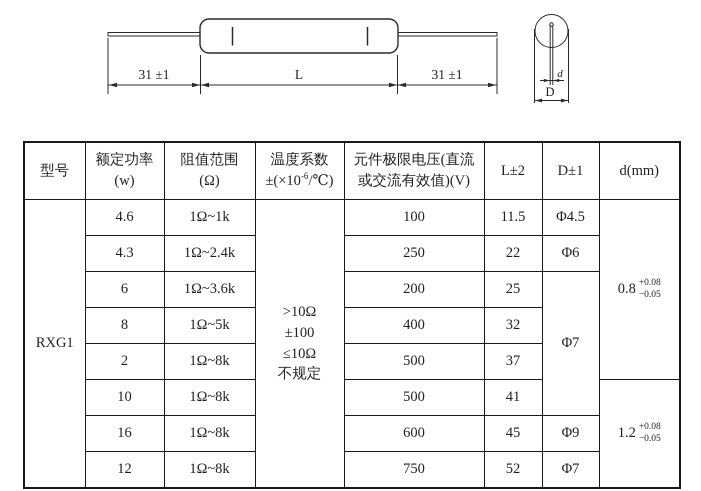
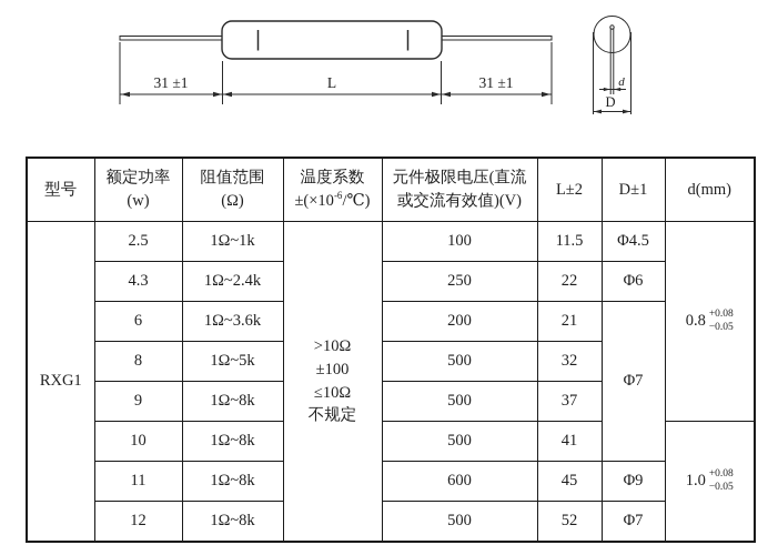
  31 ±1
  L
  31 ±1
  d
  D
  型号	额定功率 (w)	阻值范围 (Ω)	温度系数 ±(×10-6/℃)	元件极限电压(直流 或交流有效值)(V)	L±2	D±1	d(mm)
- RXG1	4.6	1Ω~1k	>10Ω ±100 ≤10Ω 不规定	100	11.5	Φ4.5	0.8 +0.08−0.05
+ RXG1	2.5	1Ω~1k	>10Ω ±100 ≤10Ω 不规定	100	11.5	Φ4.5	0.8 +0.08−0.05
  4.3	1Ω~2.4k	250	22	Φ6
- 6	1Ω~3.6k	200	25	Φ7
+ 6	1Ω~3.6k	200	21	Φ7
- 8	1Ω~5k	400	32
+ 8	1Ω~5k	500	32
- 2	1Ω~8k	500	37
+ 9	1Ω~8k	500	37
- 10	1Ω~8k	500	41	1.2 +0.08−0.05
+ 10	1Ω~8k	500	41	1.0 +0.08−0.05
- 16	1Ω~8k	600	45	Φ9
+ 11	1Ω~8k	600	45	Φ9
- 12	1Ω~8k	750	52	Φ7
+ 12	1Ω~8k	500	52	Φ7
